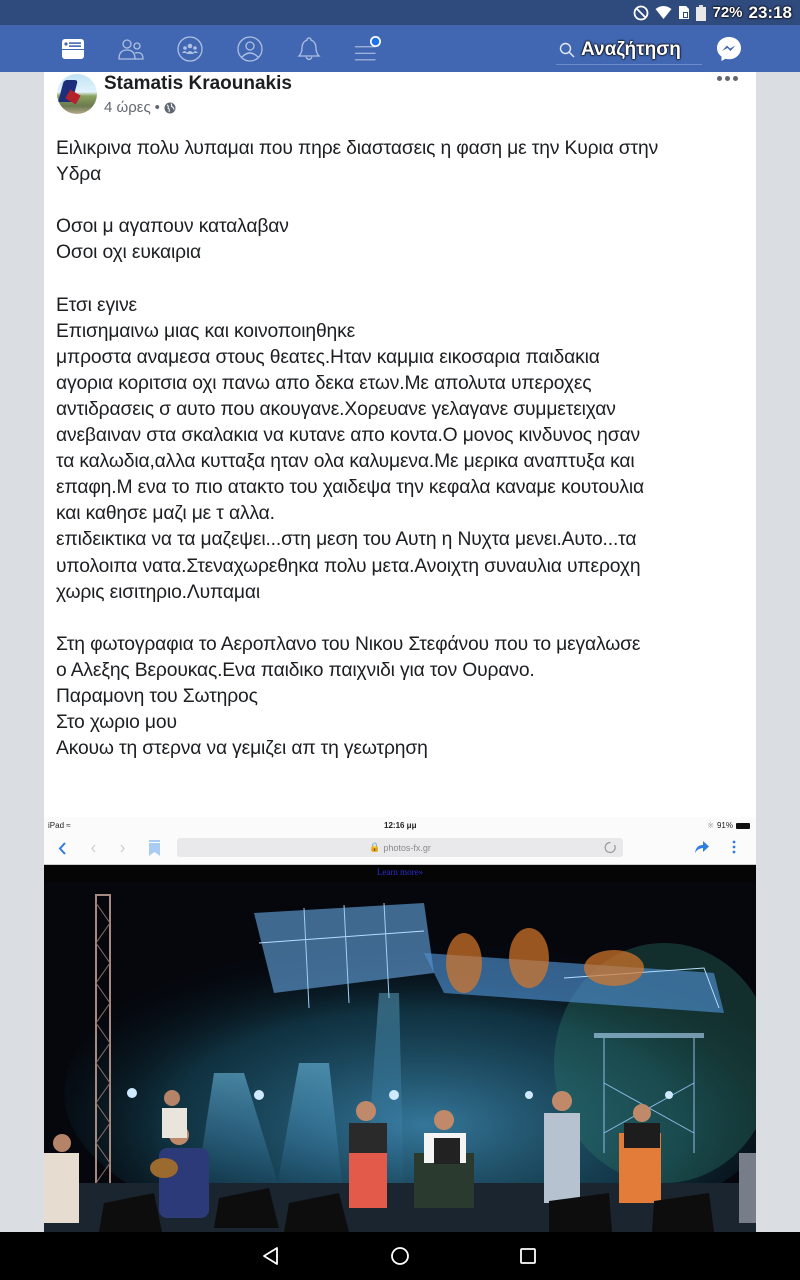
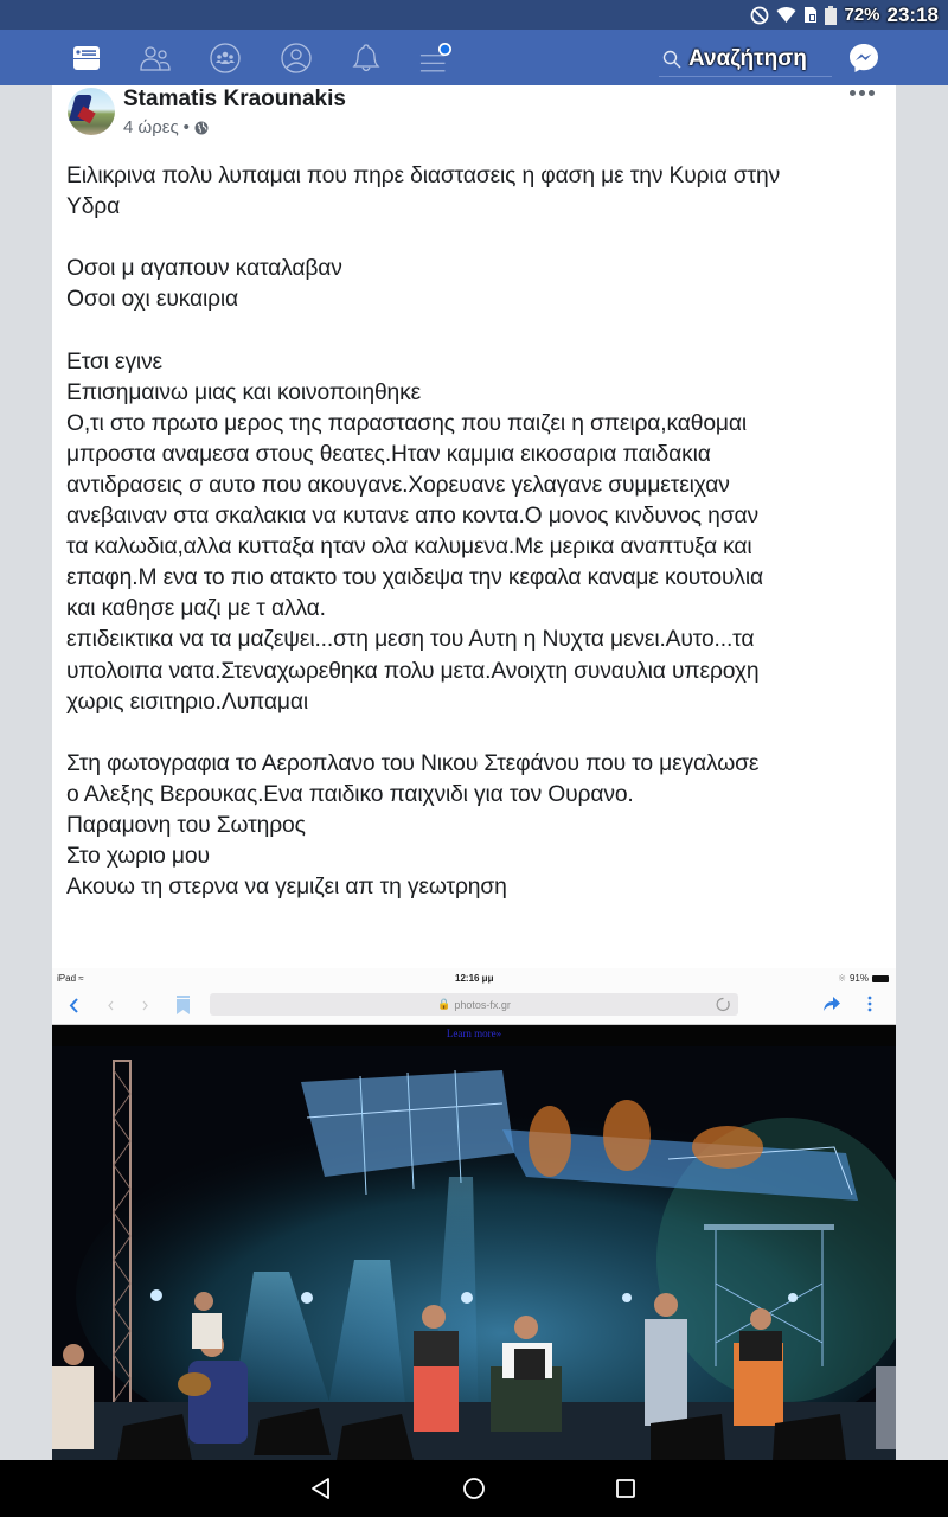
  72%
  23:18
  Αναζήτηση
  Stamatis Kraounakis
  4 ώρες
  •
  Ειλικρινα πολυ λυπαμαι που πηρε διαστασεις η φαση με την Κυρια στην
  Υδρα
  Οσοι μ αγαπουν καταλαβαν
  Οσοι οχι ευκαιρια
  Ετσι εγινε
  Επισημαινω μιας και κοινοποιηθηκε
+ Ο,τι στο πρωτο μερος της παραστασης που παιζει η σπειρα,καθομαι
  μπροστα αναμεσα στους θεατες.Ηταν καμμια εικοσαρια παιδακια
- αγορια κοριτσια οχι πανω απο δεκα ετων.Με απολυτα υπεροχες
  αντιδρασεις σ αυτο που ακουγανε.Χορευανε γελαγανε συμμετειχαν
  ανεβαιναν στα σκαλακια να κυτανε απο κοντα.Ο μονος κινδυνος ησαν
  τα καλωδια,αλλα κυτταξα ηταν ολα καλυμενα.Με μερικα αναπτυξα και
  επαφη.Μ ενα το πιο ατακτο του χαιδεψα την κεφαλα καναμε κουτουλια
  και καθησε μαζι με τ αλλα.
  επιδεικτικα να τα μαζεψει...στη μεση του Αυτη η Νυχτα μενει.Αυτο...τα
  υπολοιπα νατα.Στεναχωρεθηκα πολυ μετα.Ανοιχτη συναυλια υπεροχη
  χωρις εισιτηριο.Λυπαμαι
  Στη φωτογραφια το Αεροπλανο του Νικου Στεφάνου που το μεγαλωσε
  ο Αλεξης Βερουκας.Ενα παιδικο παιχνιδι για τον Ουρανο.
  Παραμονη του Σωτηρος
  Στο χωριο μου
  Ακουω τη στερνα να γεμιζει απ τη γεωτρηση
  iPad ≈
  12:16 μμ
  ※
  91%
  🔒
  photos-fx.gr
  Learn more»
